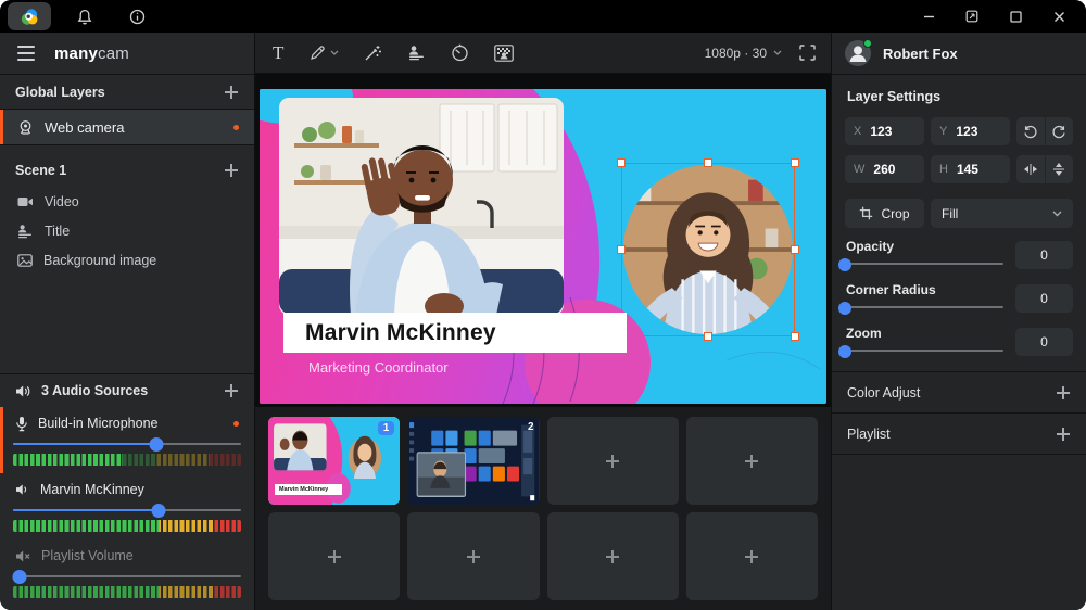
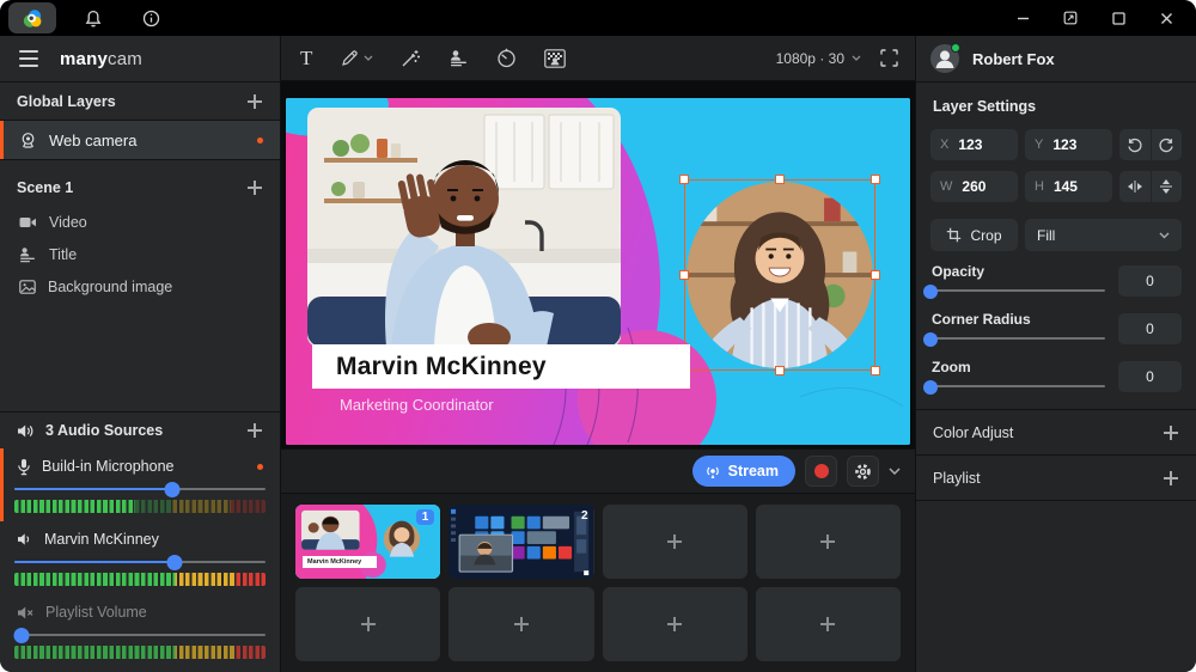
  manycam
  Global Layers
  Web camera
  Scene 1
  Video
  Title
  Background image
  3 Audio Sources
  Build-in Microphone
  Marvin McKinney
  Playlist Volume
  T
  1080p · 30
  Marvin McKinney
  Marketing Coordinator
+ Stream
  1
  2
  Robert Fox
  Layer Settings
  X
  123
  Y
  123
  W
  260
  H
  145
  Crop
  Fill
  Opacity
  0
  Corner Radius
  0
  Zoom
  0
  Color Adjust
  Playlist
